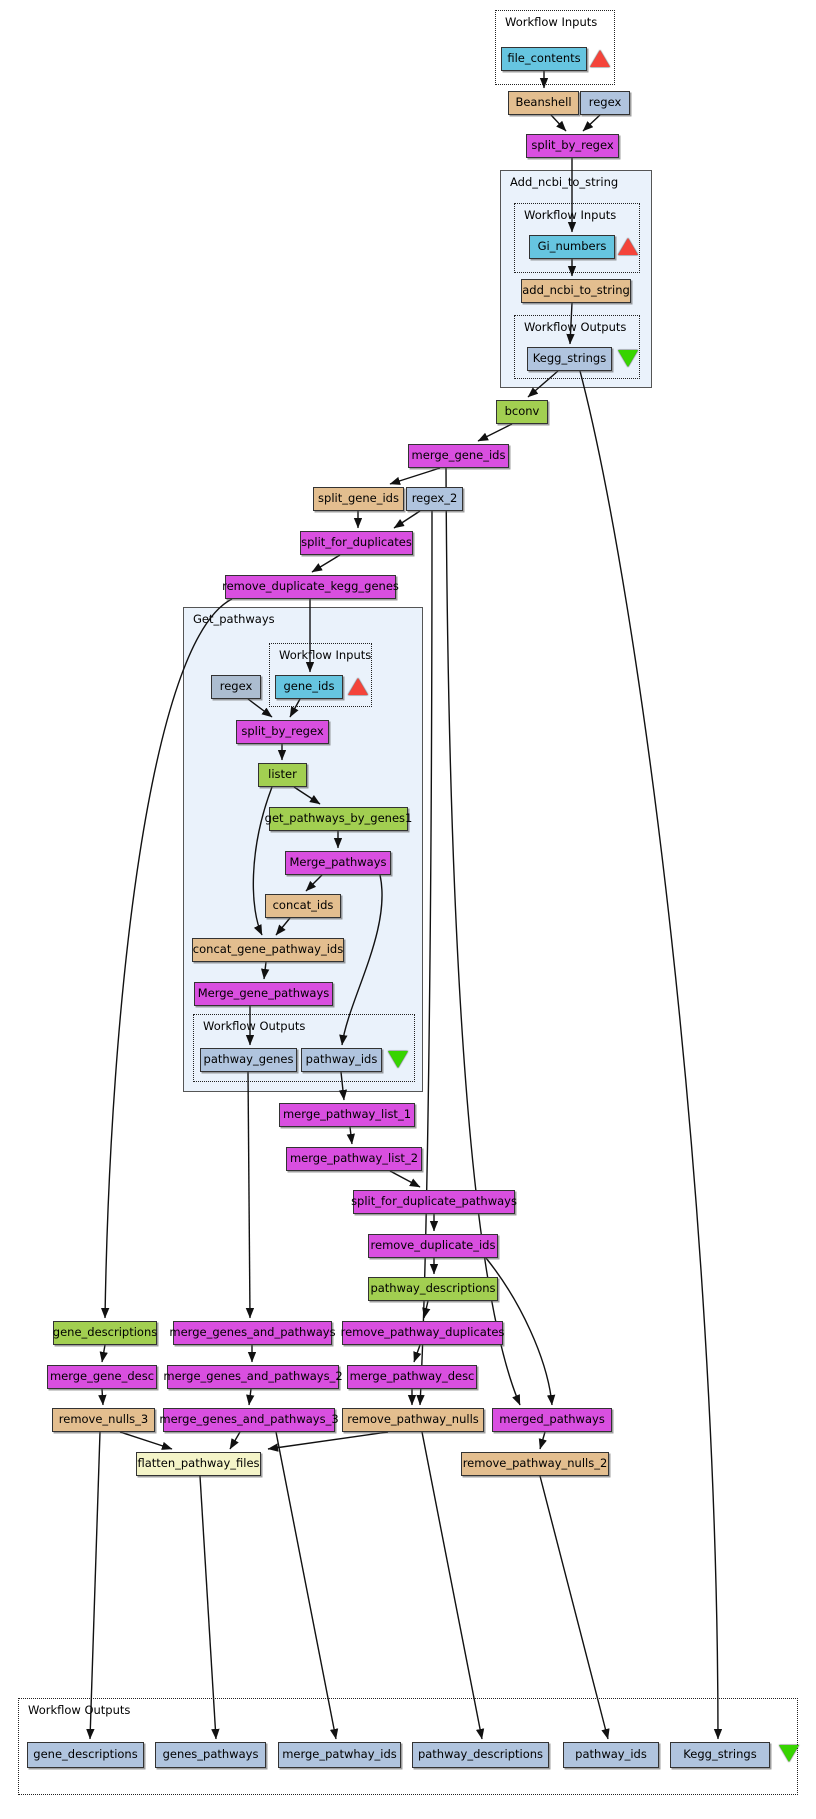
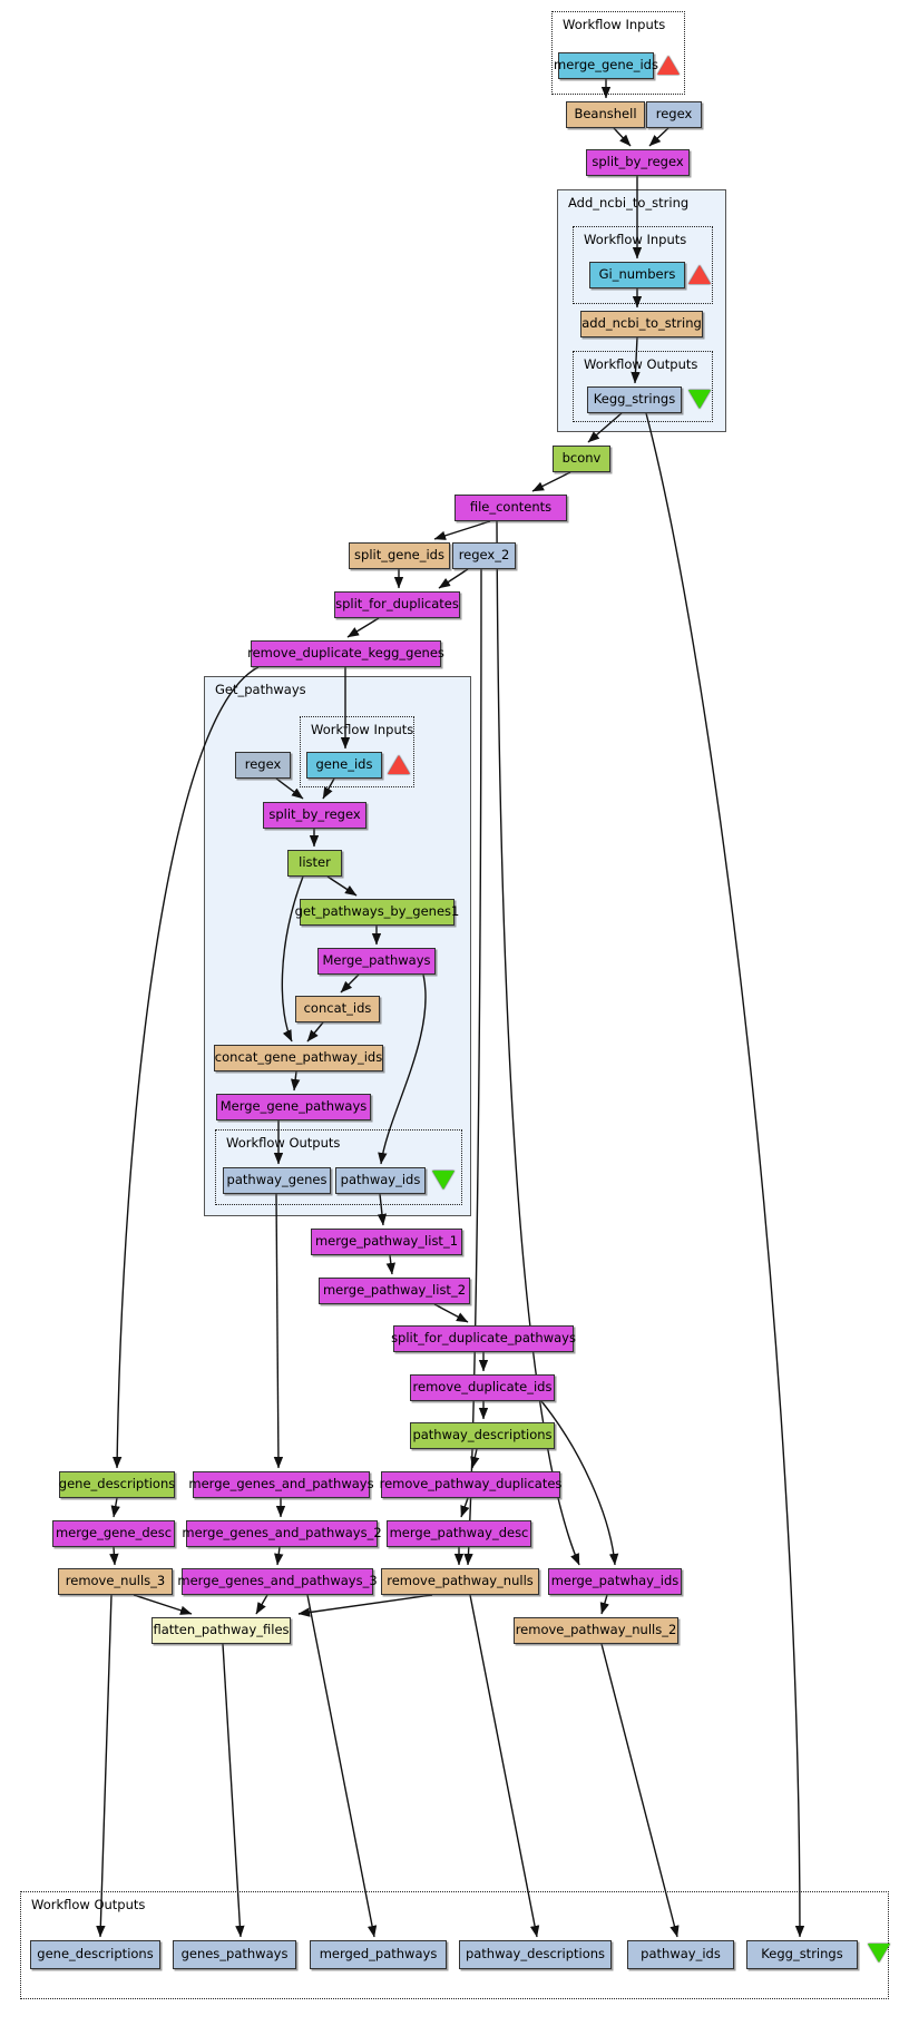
  Workflow Inputs
  Add_ncbi_to_string
  Workflo Inputs
  Workflow Outputs
  Get_pathways
  Worklow Inputs
  Workflow Outputs
  Workflow Outputs
- file_contents
+ merge_gene_ids
  Beanshell
  regex
  split_by_regex
  Gi_numbers
  add_ncbi_to_string
  Kegg_strings
  bconv
- merge_gene_ids
+ file_contents
  split_gene_ids
  regex_2
  split_for_duplicates
  remove_duplicate_kegg_genes
  regex
  gene_ids
  split_by_regex
  lister
  get_pathways_by_genes1
  Merge_pathways
  concat_ids
  concat_gene_pathway_ids
  Merge_gene_pathways
  pathway_genes
  pathway_ids
  merge_pathway_list_1
  merge_pathway_list_2
  split_for_duplicate_pathways
  remove_duplicate_ids
  pathway_descriptions
  gene_descriptions
  merge_genes_and_pathways
  remove_pathway_duplicates
  merge_gene_desc
  merge_genes_and_pathways_2
  merge_pathway_desc
  remove_nulls_3
  merge_genes_and_pathways_3
  remove_pathway_nulls
- merged_pathways
+ merge_patwhay_ids
  flatten_pathway_files
  remove_pathway_nulls_2
  gene_descriptions
  genes_pathways
- merge_patwhay_ids
+ merged_pathways
  pathway_descriptions
  pathway_ids
  Kegg_strings
